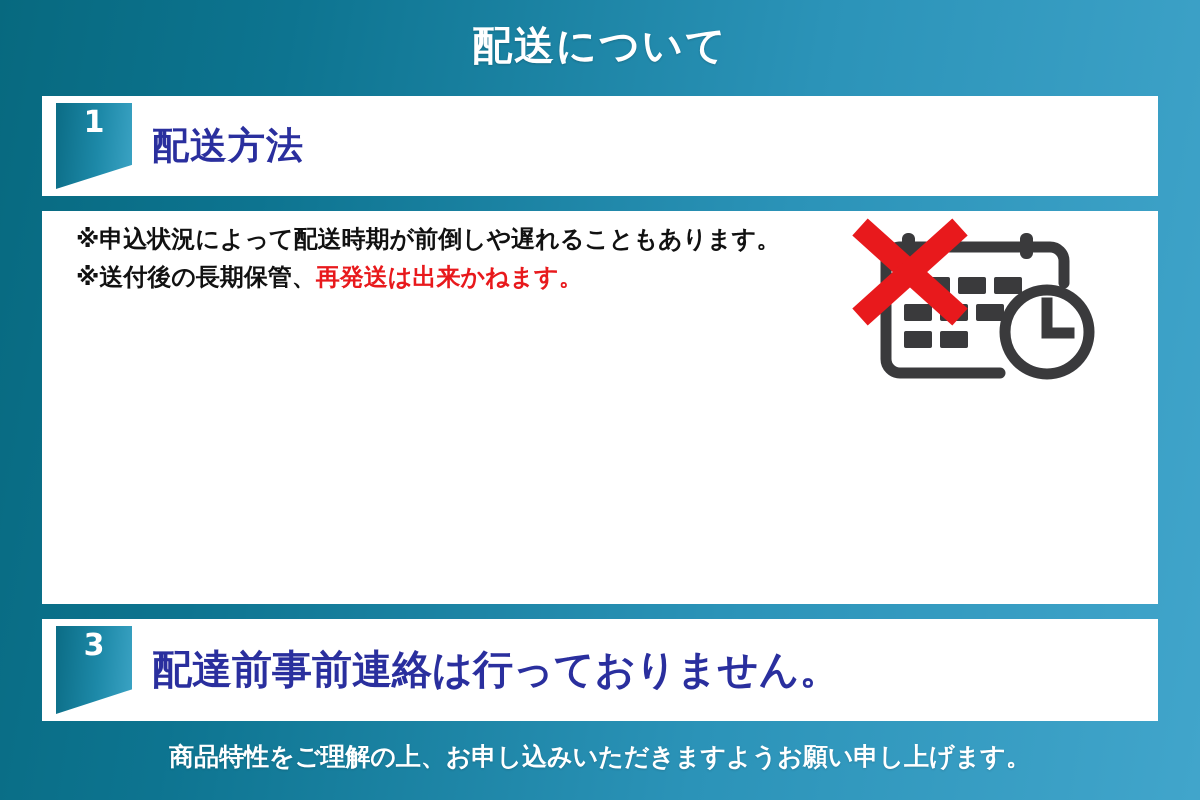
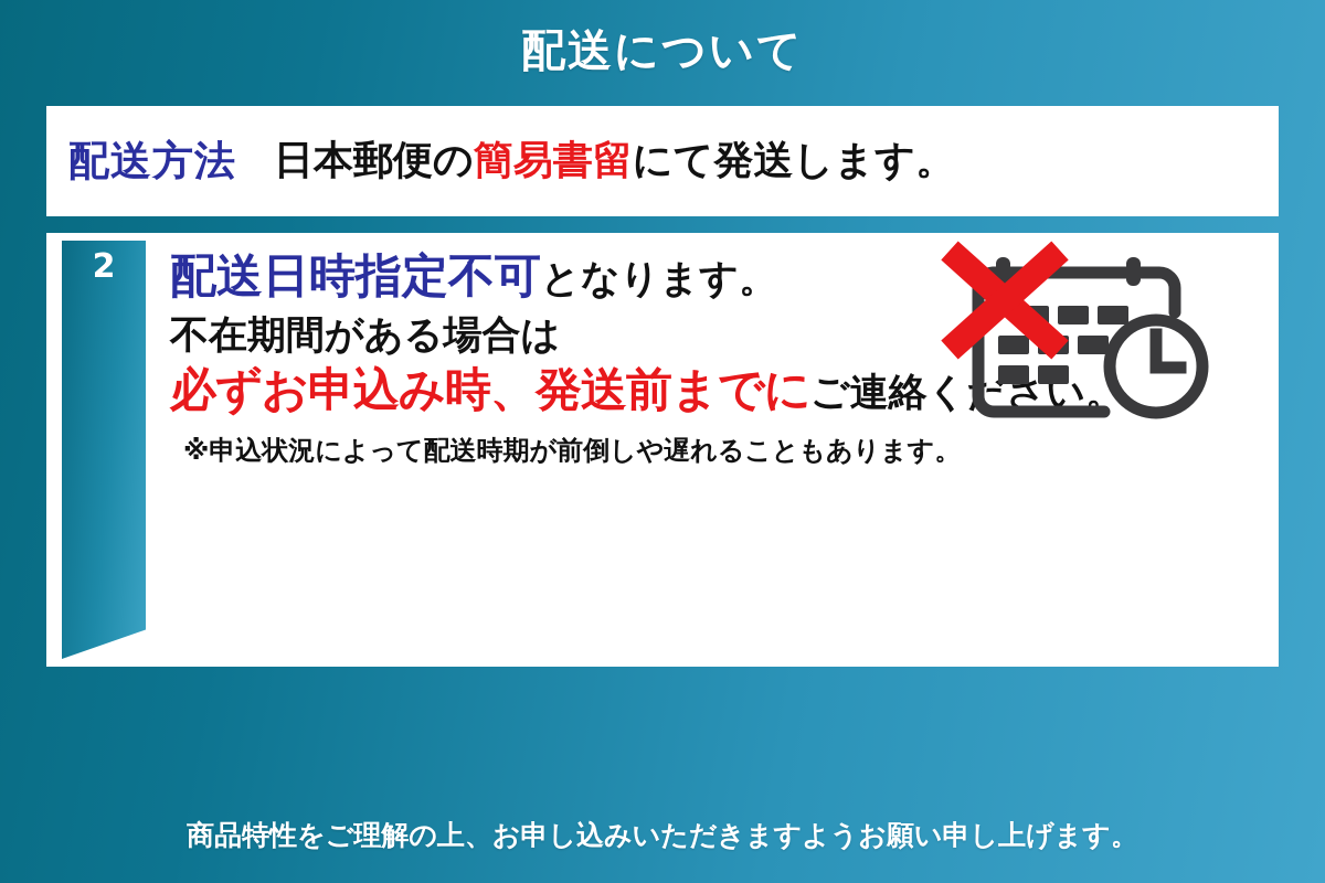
  配送について
- 1
  配送方法
+ 日本郵便の簡易書留にて発送します。
+ 2
+ 配送日時指定不可となります。
+ 不在期間がある場合は
+ 必ずお申込み時、発送前までにご連絡ください。
  ※申込状況によって配送時期が前倒しや遅れることもあります。
- ※送付後の長期保管、再発送は出来かねます。
- 3
- 配達前事前連絡は行っておりません。
  商品特性をご理解の上、お申し込みいただきますようお願い申し上げます。
